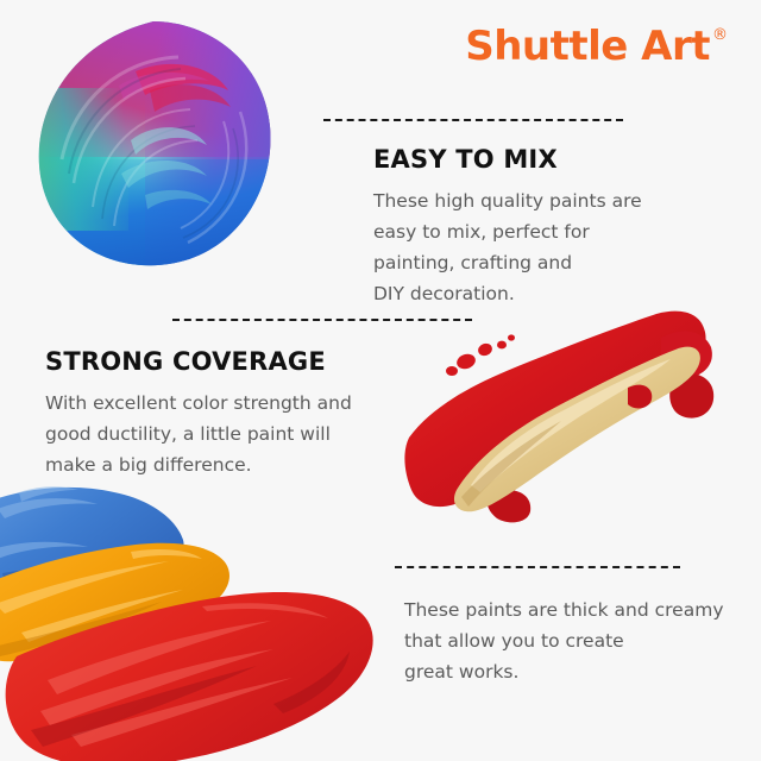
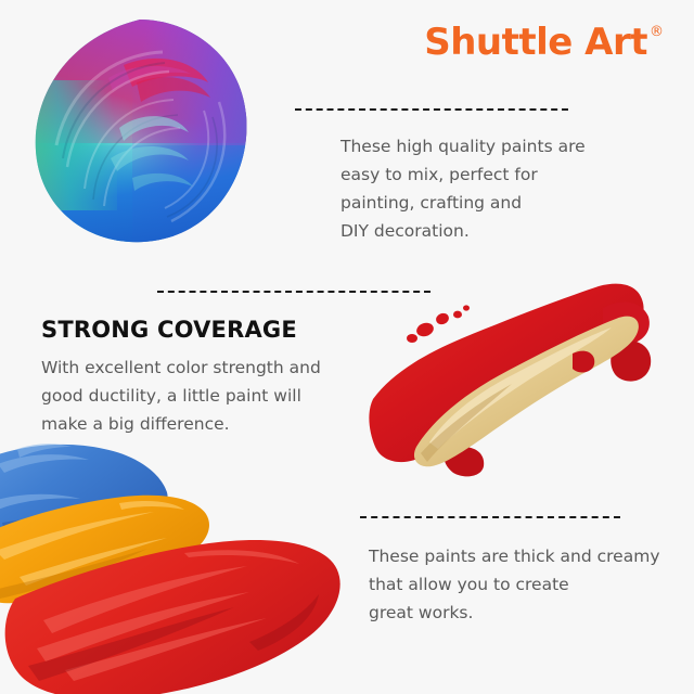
  Shuttle Art
  ®
- EASY TO MIX
  These high quality paints are
  easy to mix, perfect for
  painting, crafting and
  DIY decoration.
  STRONG COVERAGE
  With excellent color strength and
  good ductility, a little paint will
  make a big difference.
  These paints are thick and creamy
  that allow you to create
  great works.
